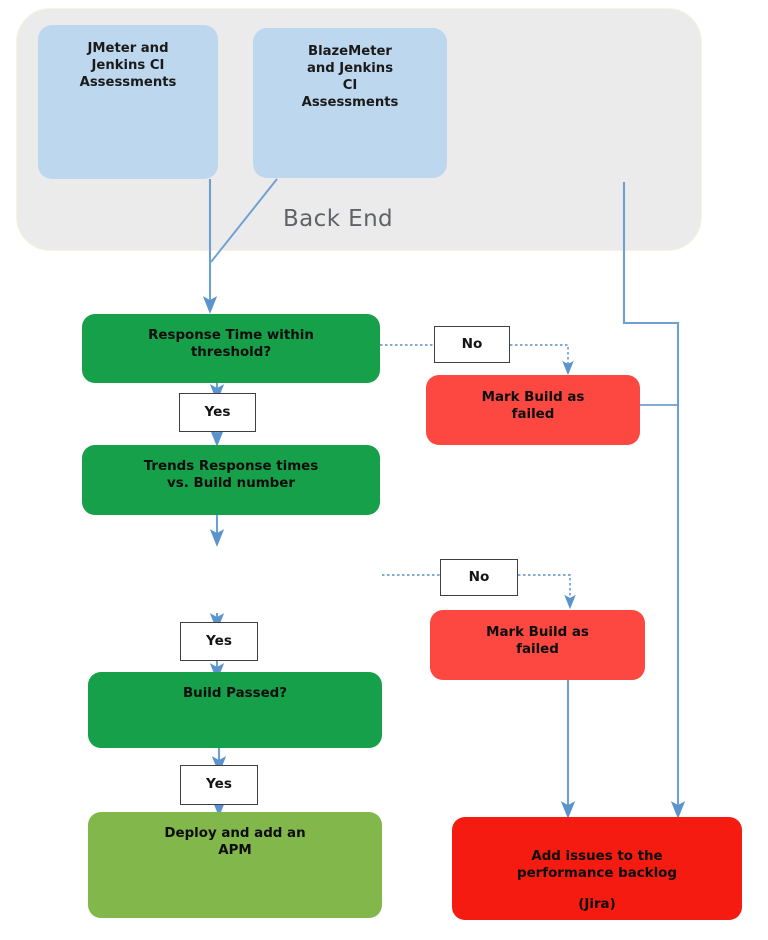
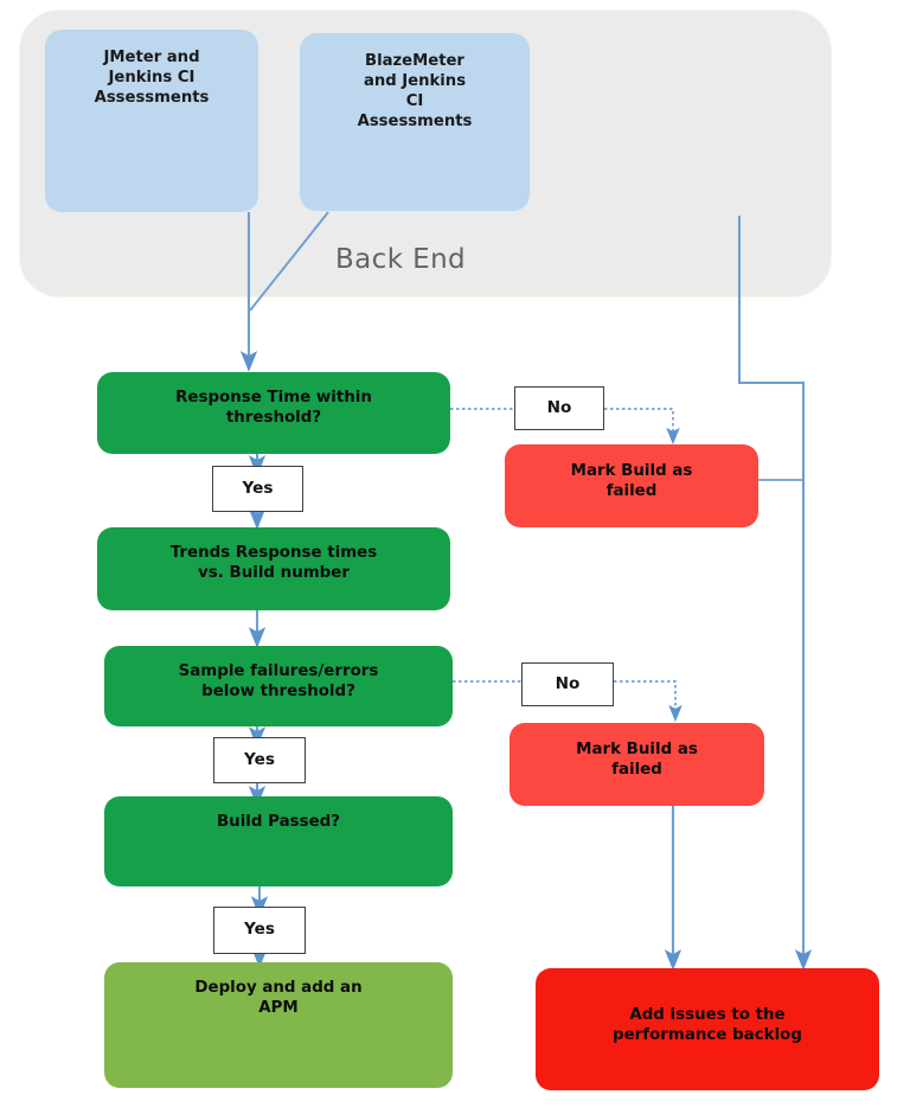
  Back End
  JMeter and
  Jenkins CI
  Assessments
  BlazeMeter
  and Jenkins
  CI
  Assessments
  Response Time within
  threshold?
  Yes
  No
  Mark Build as
  failed
  Trends Response times
  vs. Build number
+ Sample failures/errors
+ below threshold?
  No
  Mark Build as
  failed
  Yes
  Build Passed?
  Yes
  Deploy and add an
  APM
  Add issues to the
  performance backlog
- (Jira)
